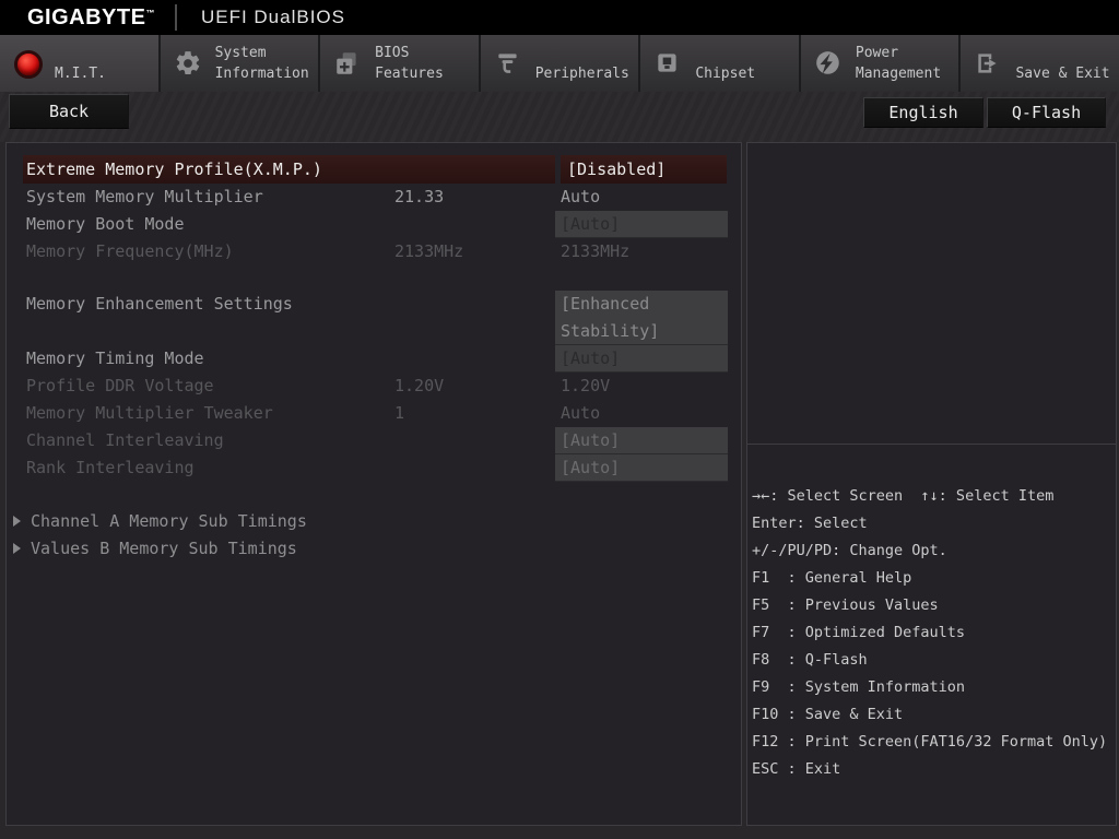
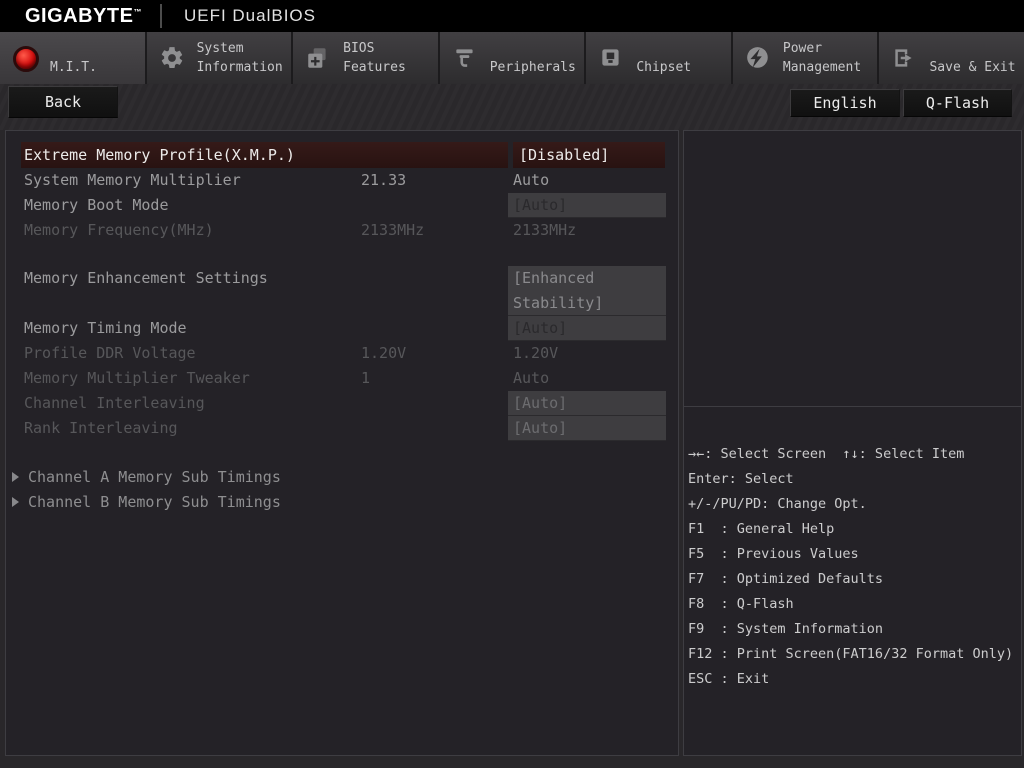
  GIGABYTE™
  UEFI DualBIOS
  M.I.T.
  System Information
  BIOS Features
  Peripherals
  Chipset
  Power Management
  Save & Exit
  Back
  English
  Q-Flash
  Extreme Memory Profile(X.M.P.)
  [Disabled]
  System Memory Multiplier
  21.33
  Auto
  Memory Boot Mode
  Memory Frequency(MHz)
  2133MHz
  2133MHz
  Memory Enhancement Settings
  [Enhanced
  Stability]
  Memory Timing Mode
  Profile DDR Voltage
  1.20V
  1.20V
  Memory Multiplier Tweaker
  1
  Auto
  Channel Interleaving
  [Auto]
  Rank Interleaving
  [Auto]
  Channel A Memory Sub Timings
- Values B Memory Sub Timings
+ Channel B Memory Sub Timings
  →←: Select Screen ↑↓: Select Item
  Enter: Select
  +/-/PU/PD: Change Opt.
  F1 : General Help
  F5 : Previous Values
  F7 : Optimized Defaults
  F8 : Q-Flash
  F9 : System Information
- F10 : Save & Exit
  F12 : Print Screen(FAT16/32 Format Only)
  ESC : Exit
